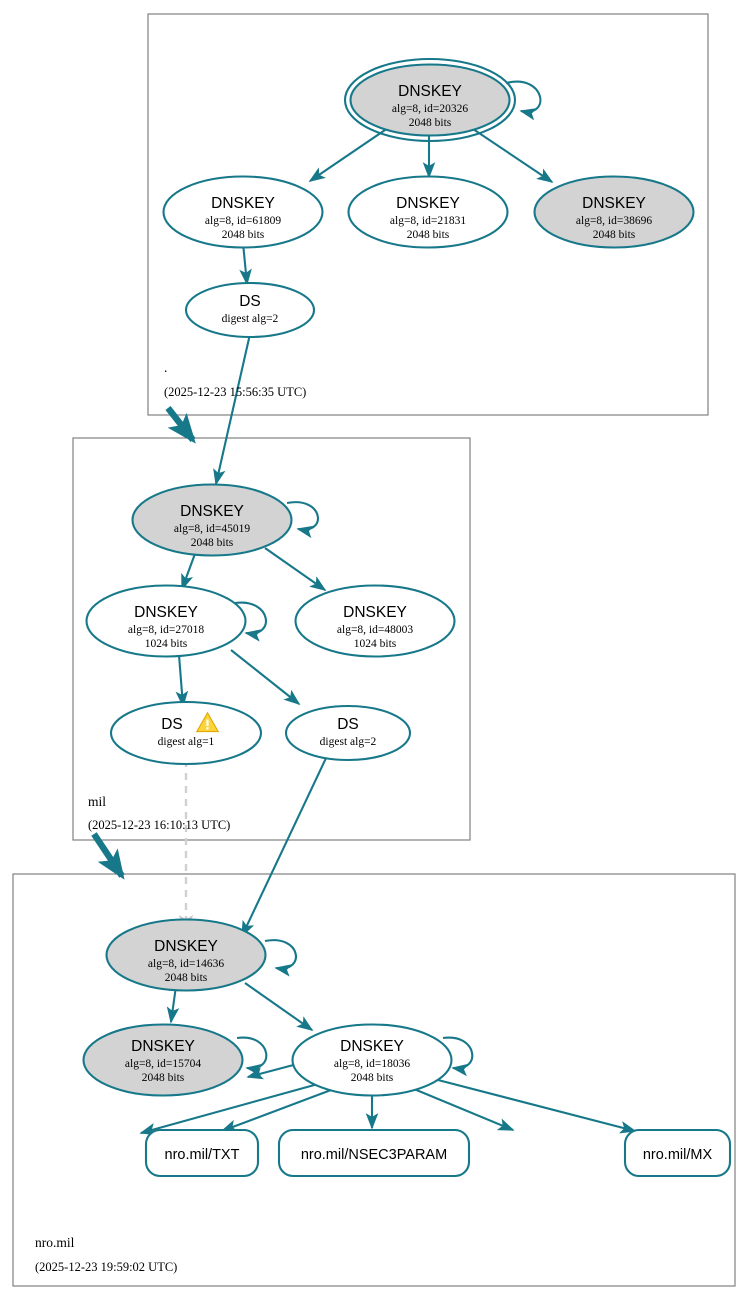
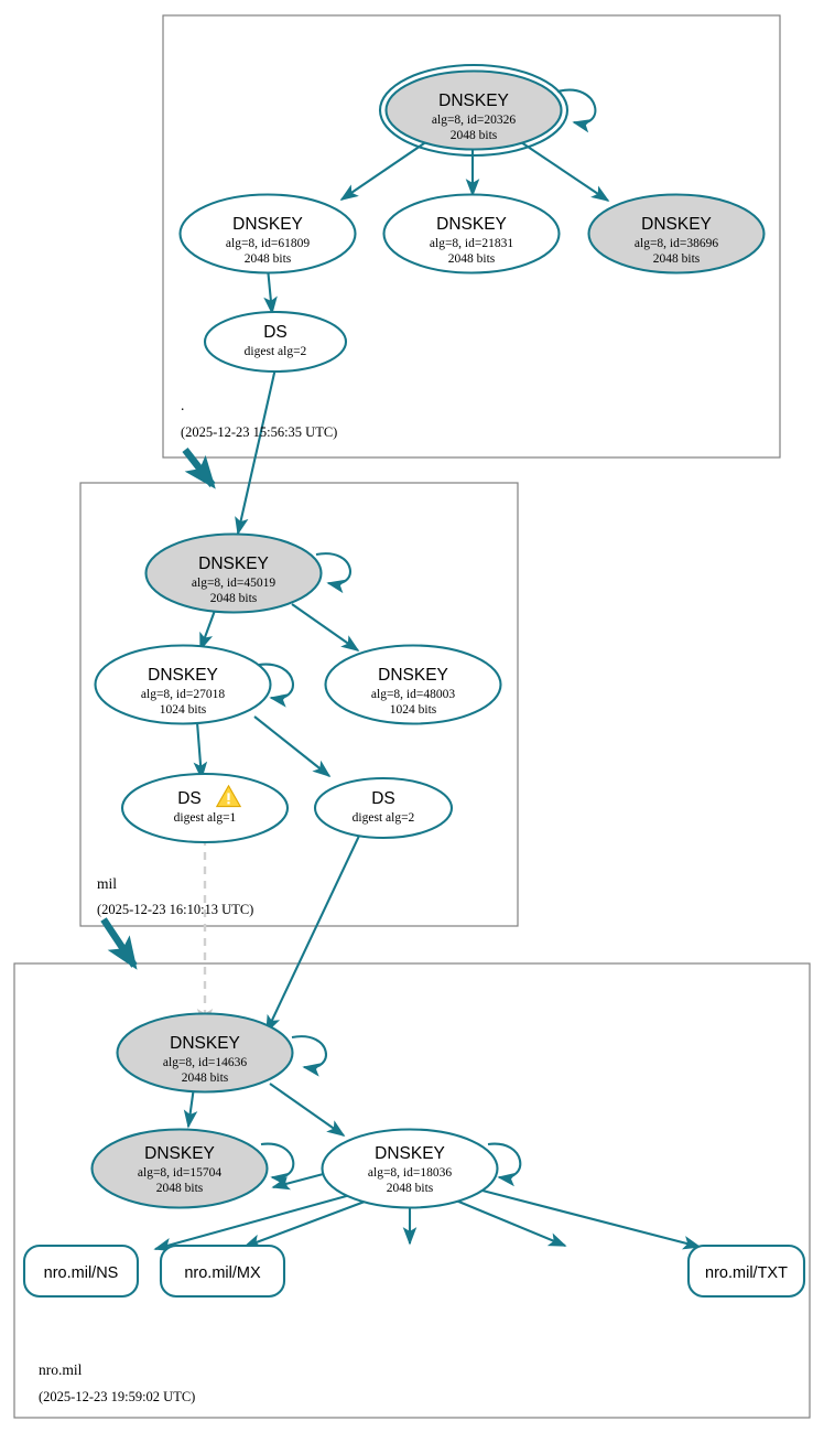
  DNSKEY
  alg=8, id=20326
  2048 bits
  DNSKEY
  alg=8, id=61809
  2048 bits
  DNSKEY
  alg=8, id=21831
  2048 bits
  DNSKEY
  alg=8, id=38696
  2048 bits
  DS
  digest alg=2
  .
  (2025-12-23 15:56:35 UTC)
  DNSKEY
  alg=8, id=45019
  2048 bits
  DNSKEY
  alg=8, id=27018
  1024 bits
  DNSKEY
  alg=8, id=48003
  1024 bits
  DS
  digest alg=1
  DS
  digest alg=2
  mil
  (2025-12-23 16:10:13 UTC)
  DNSKEY
  alg=8, id=14636
  2048 bits
  DNSKEY
  alg=8, id=15704
  2048 bits
  DNSKEY
  alg=8, id=18036
  2048 bits
+ nro.mil/NS
- nro.mil/TXT
+ nro.mil/MX
- nro.mil/NSEC3PARAM
- nro.mil/MX
+ nro.mil/TXT
  nro.mil
  (2025-12-23 19:59:02 UTC)
